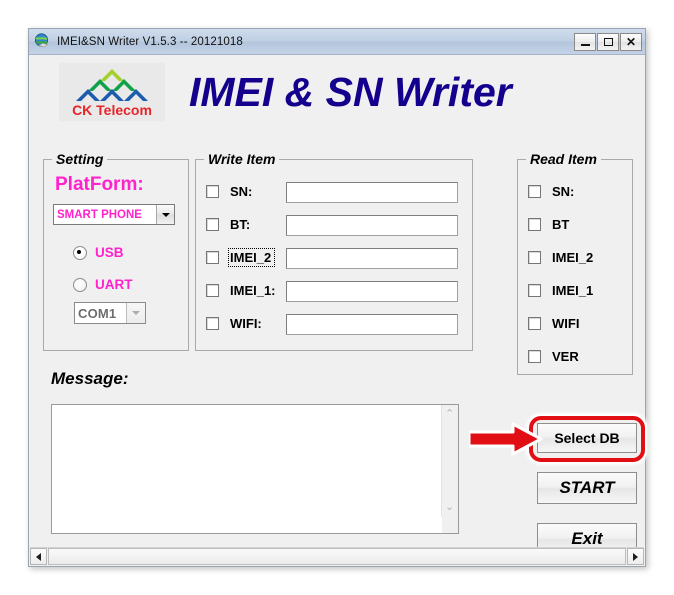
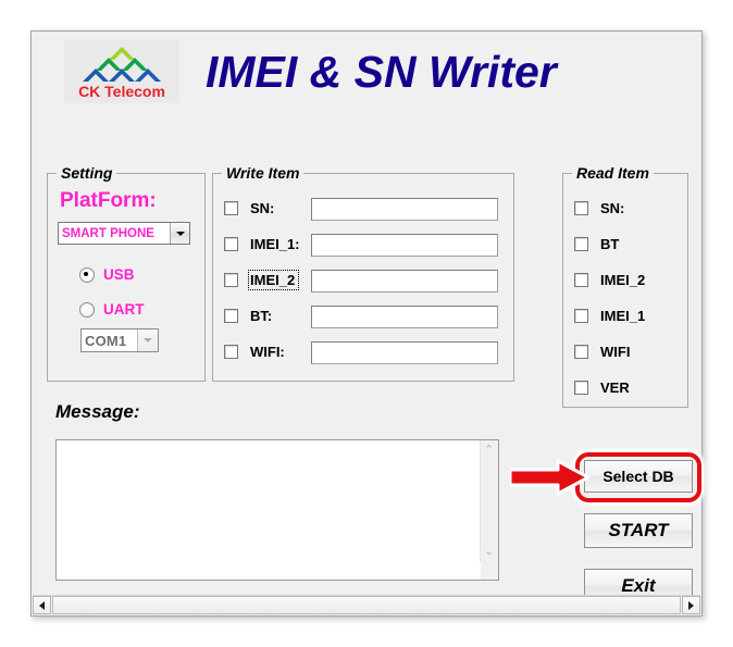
- IMEI&SN Writer V1.5.3 -- 20121018
- ✕
  CK Telecom
  IMEI & SN Writer
  Setting
  PlatForm:
  SMART PHONE
  USB
  UART
  COM1
  Write Item
  SN:
- BT:
+ IMEI_1:
  IMEI_2
- IMEI_1:
+ BT:
  WIFI:
  Read Item
  SN:
  BT
  IMEI_2
  IMEI_1
  WIFI
  VER
  Message:
  ⌃
  ⌄
  Select DB
  START
  Exit
